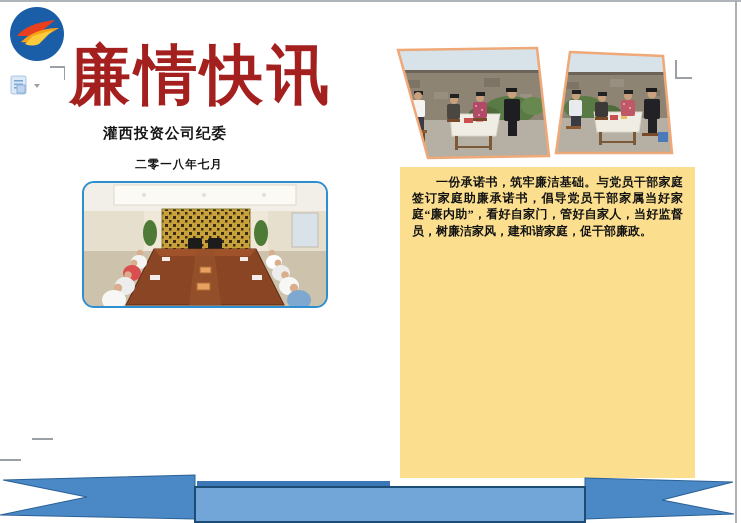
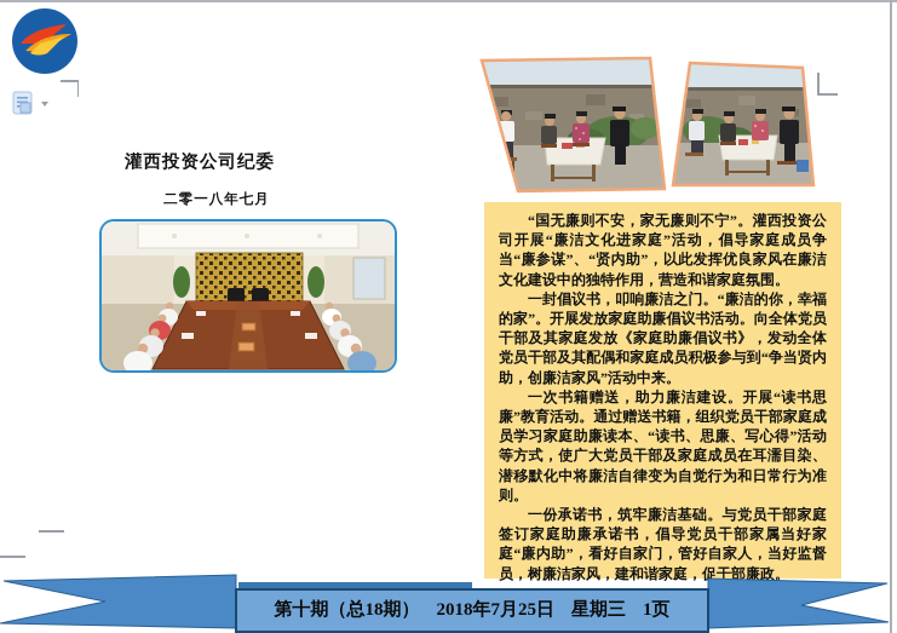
- 廉情快讯
  灌西投资公司纪委
  二零一八年七月
+ “国无廉则不安，家无廉则不宁”。灌西投资公司开展“廉洁文化进家庭”活动，倡导家庭成员争当“廉参谋”、“贤内助”，以此发挥优良家风在廉洁文化建设中的独特作用，营造和谐家庭氛围。
+ 一封倡议书，叩响廉洁之门。“廉洁的你，幸福的家”。开展发放家庭助廉倡议书活动。向全体党员干部及其家庭发放《家庭助廉倡议书》，发动全体党员干部及其配偶和家庭成员积极参与到“争当贤内助，创廉洁家风”活动中来。
+ 一次书籍赠送，助力廉洁建设。开展“读书思廉”教育活动。通过赠送书籍，组织党员干部家庭成员学习家庭助廉读本、“读书、思廉、写心得”活动等方式，使广大党员干部及家庭成员在耳濡目染、潜移默化中将廉洁自律变为自觉行为和日常行为准则。
  一份承诺书，筑牢廉洁基础。与党员干部家庭签订家庭助廉承诺书，倡导党员干部家属当好家庭“廉内助”，看好自家门，管好自家人，当好监督员，树廉洁家风，建和谐家庭，促干部廉政。
+ 第十期（总18期）
+ 2018年7月25日
+ 星期三
+ 1页
